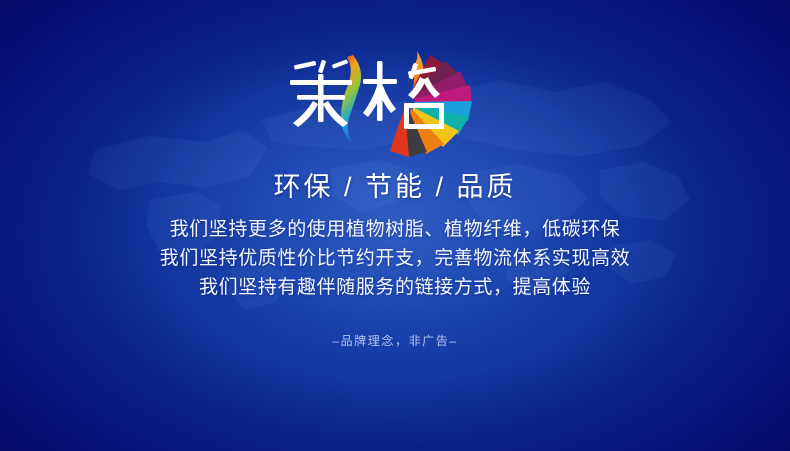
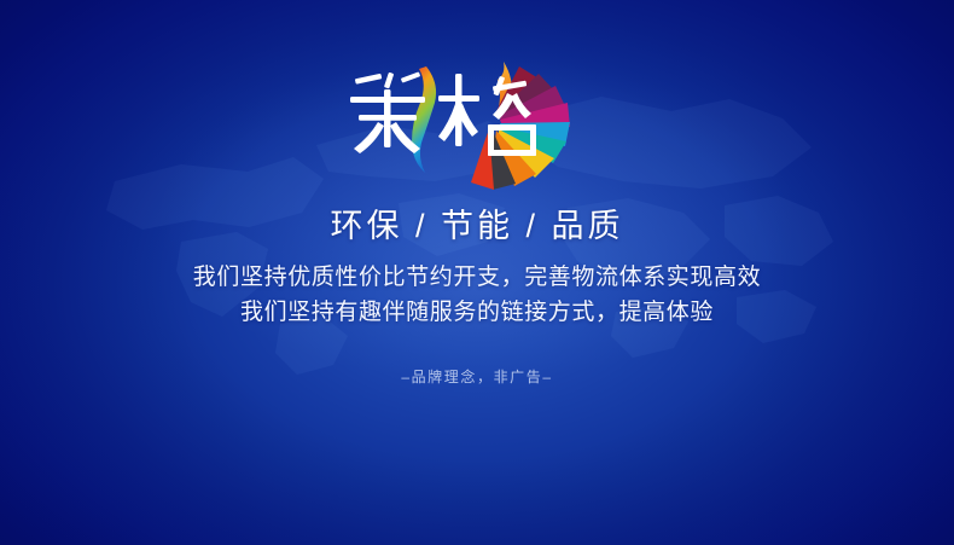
  环保 / 节能 / 品质
- 我们坚持更多的使用植物树脂、植物纤维，低碳环保
  我们坚持优质性价比节约开支，完善物流体系实现高效
  我们坚持有趣伴随服务的链接方式，提高体验
  –品牌理念，非广告–
